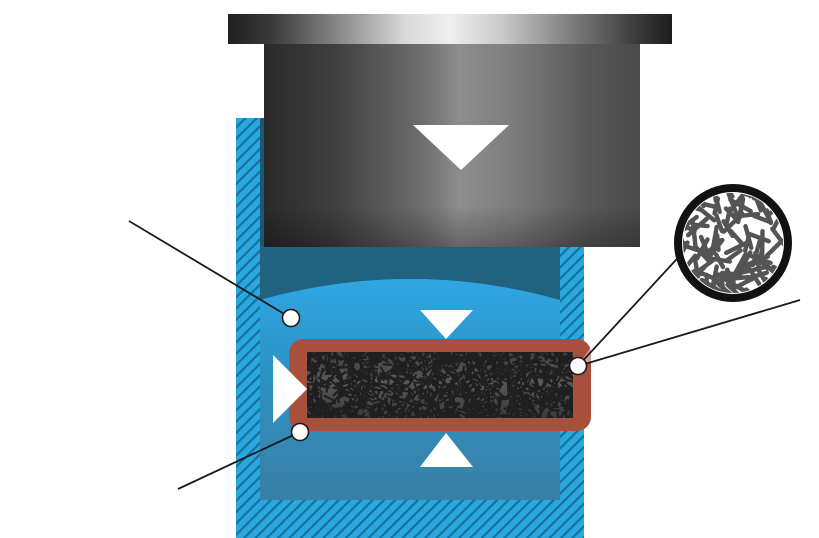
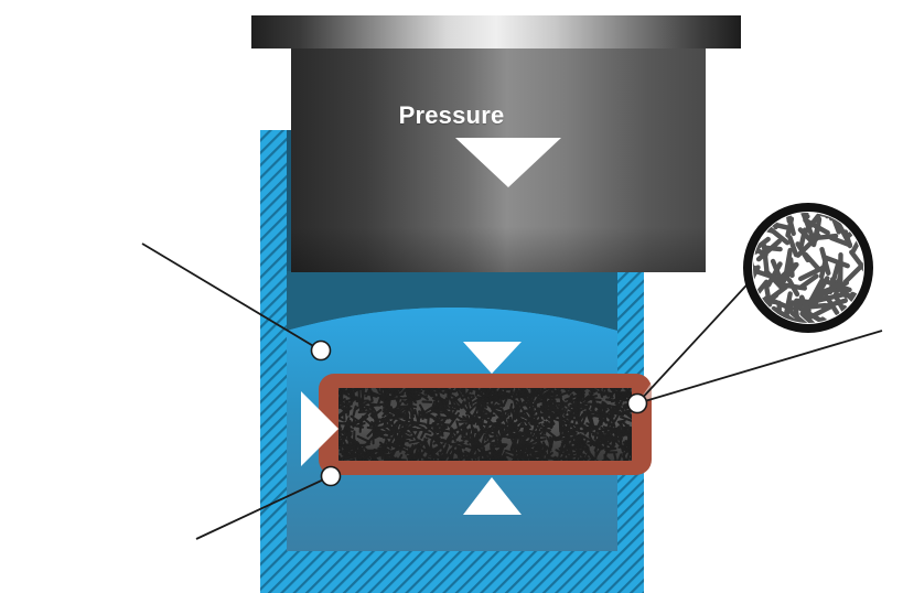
+ Pressure
